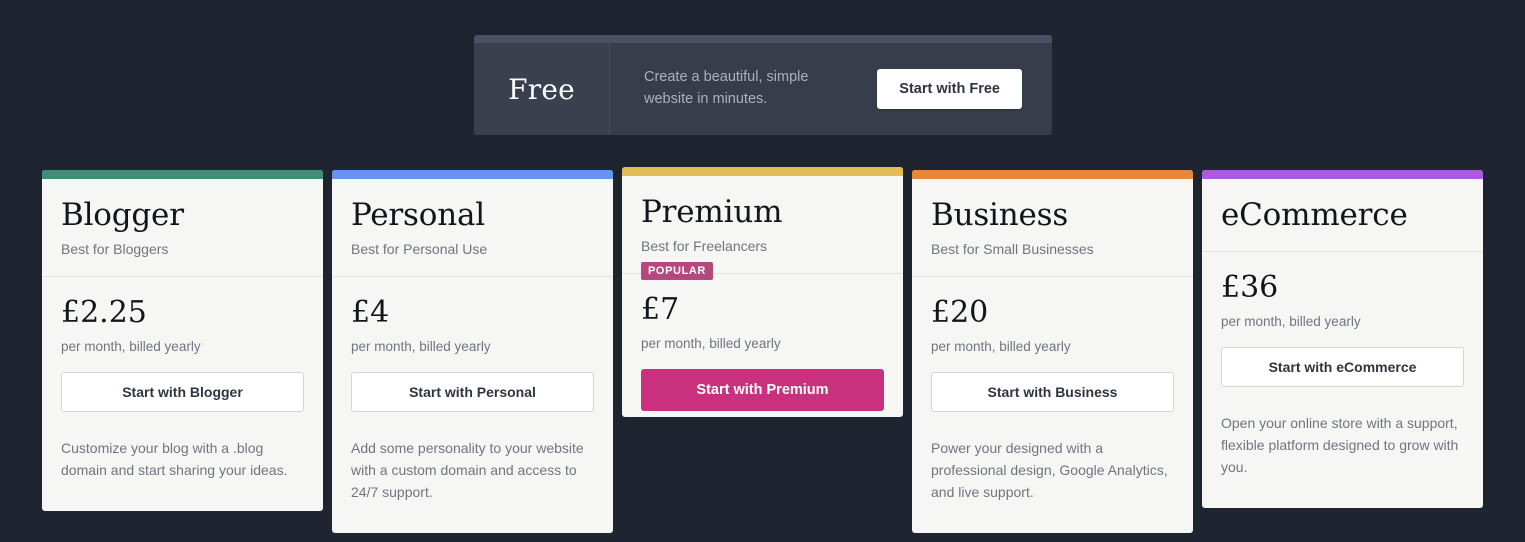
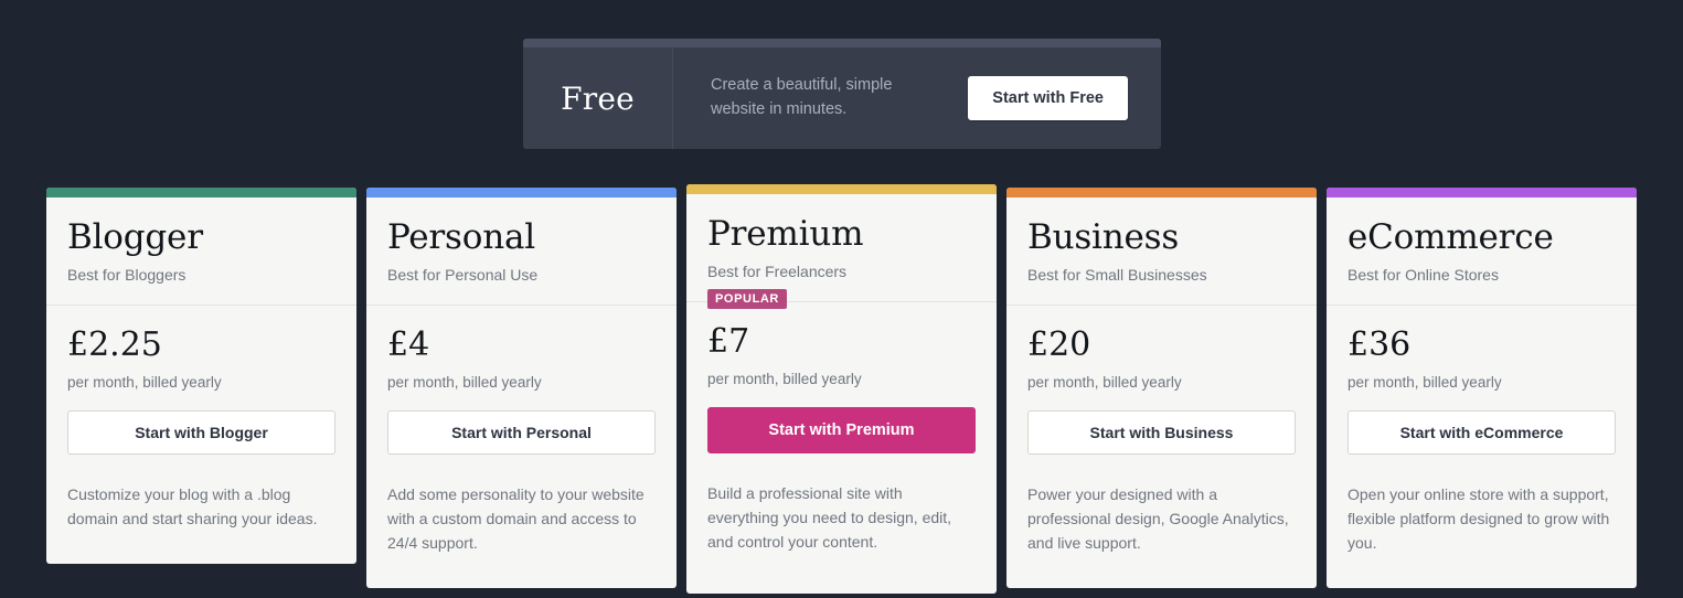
  Free
  Create a beautiful, simple website in minutes.
  Start with Free
  Blogger
  Best for Bloggers
  £2.25
  per month, billed yearly
  Start with Blogger
  Customize your blog with a .blog domain and start sharing your ideas.
  Personal
  Best for Personal Use
  £4
  per month, billed yearly
  Start with Personal
- Add some personality to your website with a custom domain and access to 24/7 support.
+ Add some personality to your website with a custom domain and access to 24/4 support.
  Premium
  Best for Freelancers
  POPULAR
  £7
  per month, billed yearly
  Start with Premium
+ Build a professional site with everything you need to design, edit, and control your content.
  Business
  Best for Small Businesses
  £20
  per month, billed yearly
  Start with Business
  Power your designed with a professional design, Google Analytics, and live support.
  eCommerce
+ Best for Online Stores
  £36
  per month, billed yearly
  Start with eCommerce
  Open your online store with a support, flexible platform designed to grow with you.
